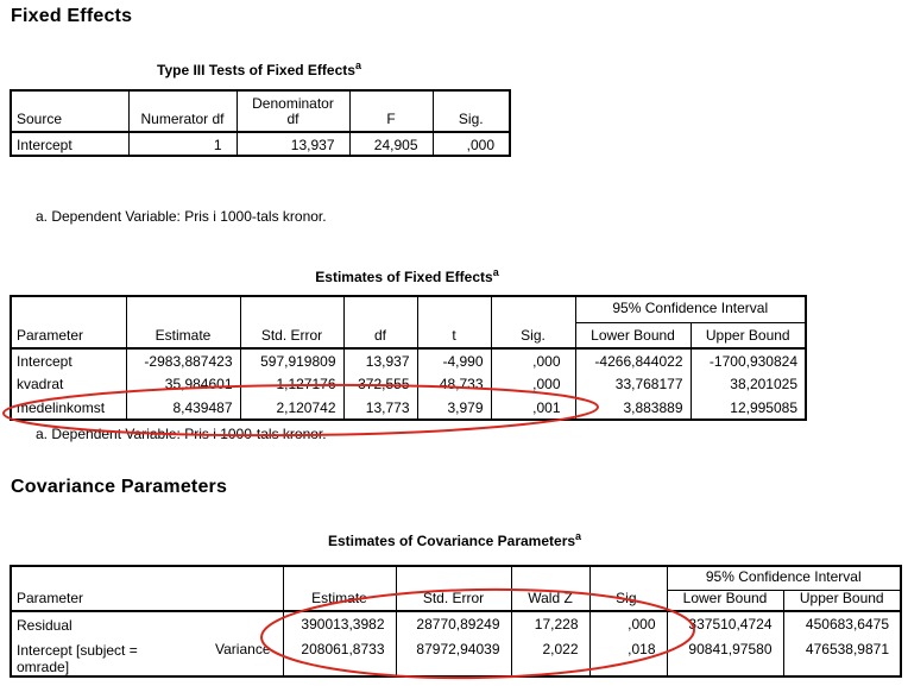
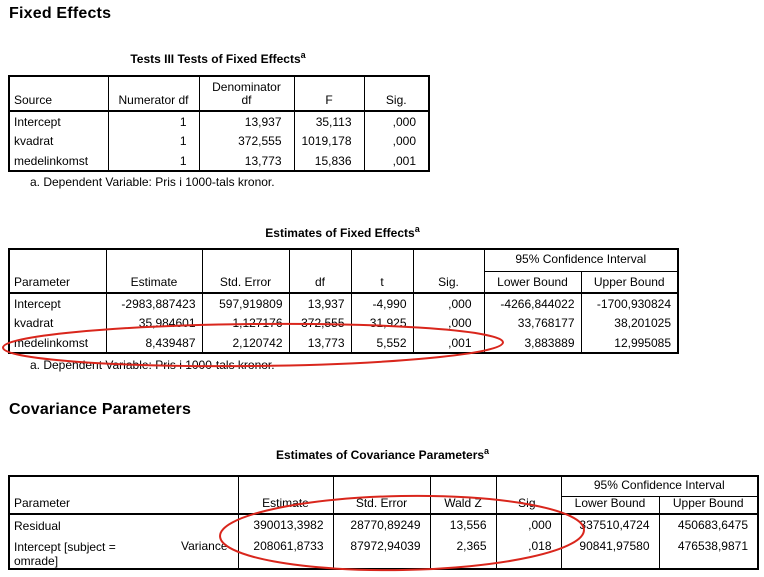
  Fixed Effects
- Type III Tests of Fixed Effectsa
+ Tests III Tests of Fixed Effectsa
  Source	Numerator df	Denominator df	F	Sig.
- Intercept	1	13,937	24,905	,000
+ Intercept	1	13,937	35,113	,000
+ kvadrat	1	372,555	1019,178	,000
+ medelinkomst	1	13,773	15,836	,001
  a. Dependent Variable: Pris i 1000-tals kronor.
  Estimates of Fixed Effectsa
  Parameter	Estimate	Std. Error	df	t	Sig.	95% Confidence Interval
  Lower Bound	Upper Bound
  Intercept	-2983,887423	597,919809	13,937	-4,990	,000	-4266,844022	-1700,930824
- kvadrat	35,984601	1,12	,555	48,733	,000	33,768177	38,201025
+ kvadrat	35,984601	1,12	,555	31,925	,000	33,768177	38,201025
- medelinkomst	8,439487	2,120742	13,773	3,979	,001	3,883889	12,995085
+ medelinkomst	8,439487	2,120742	13,773	5,552	,001	3,883889	12,995085
  Covariance Parameters
  Estimates of Covariance Parametersa
  Parameter	Estima	Std. Error	Wald Z	ig.	95% Confidence Interval
  Lower Bound	Upper Bound
- Residual	390013,3982	28770,89249	17,228	,000	37510,4724	450683,6475
+ Residual	390013,3982	28770,89249	13,556	,000	37510,4724	450683,6475
- Intercept [subject =omrade] Variance	208061,8733	87972,94039	2,022	,018	90841,97580	476538,9871
+ Intercept [subject =omrade] Variance	208061,8733	87972,94039	2,365	,018	90841,97580	476538,9871
